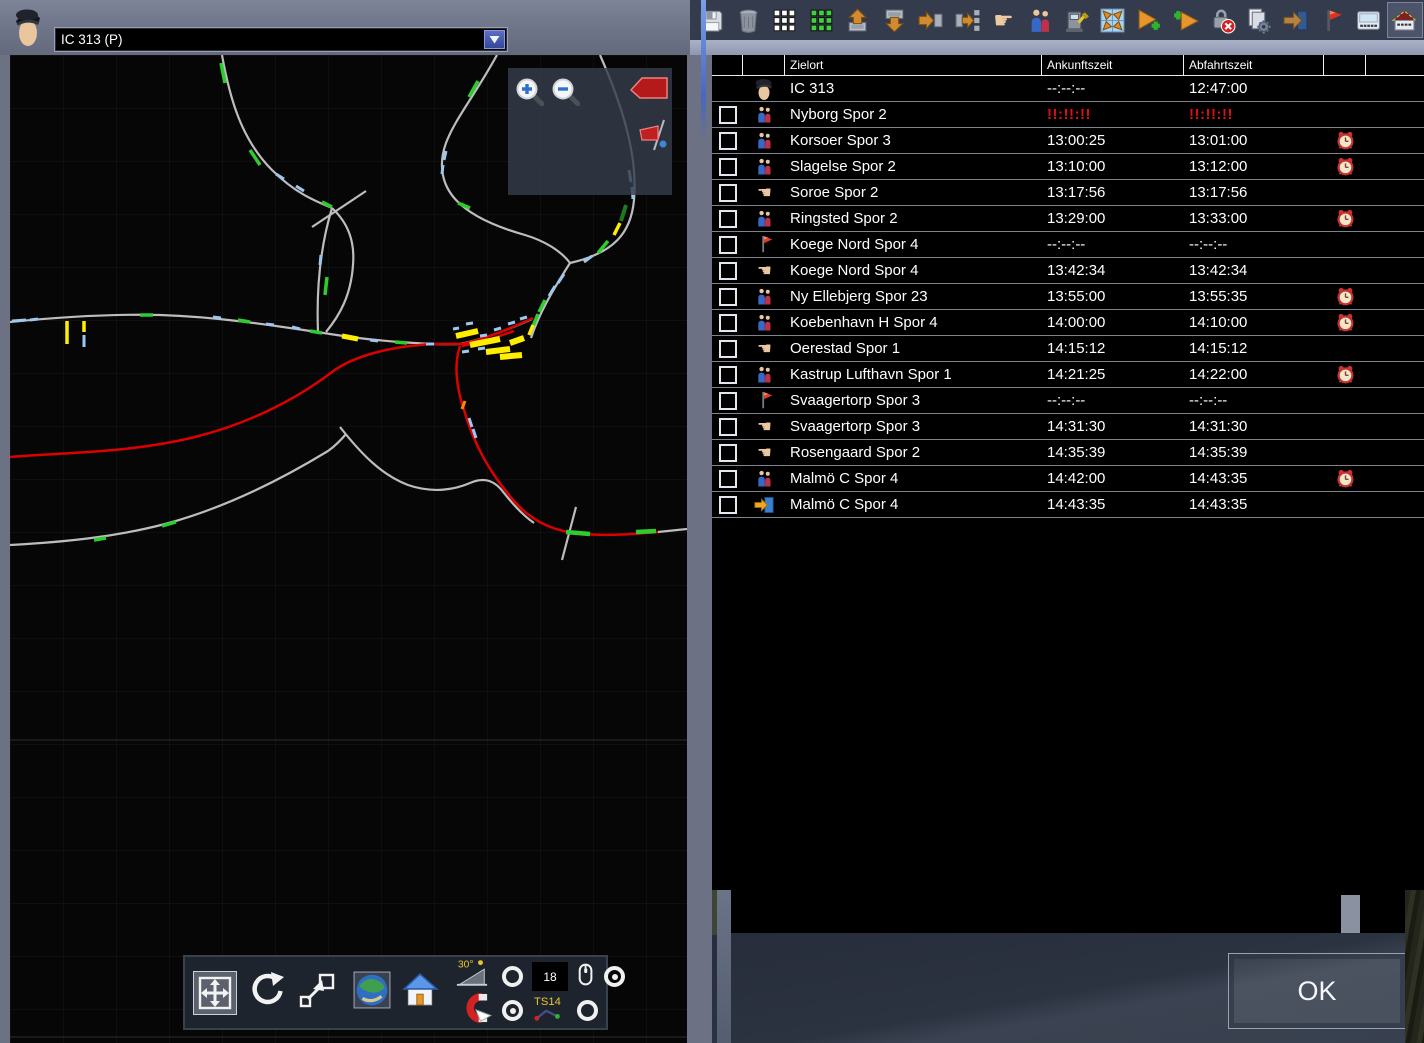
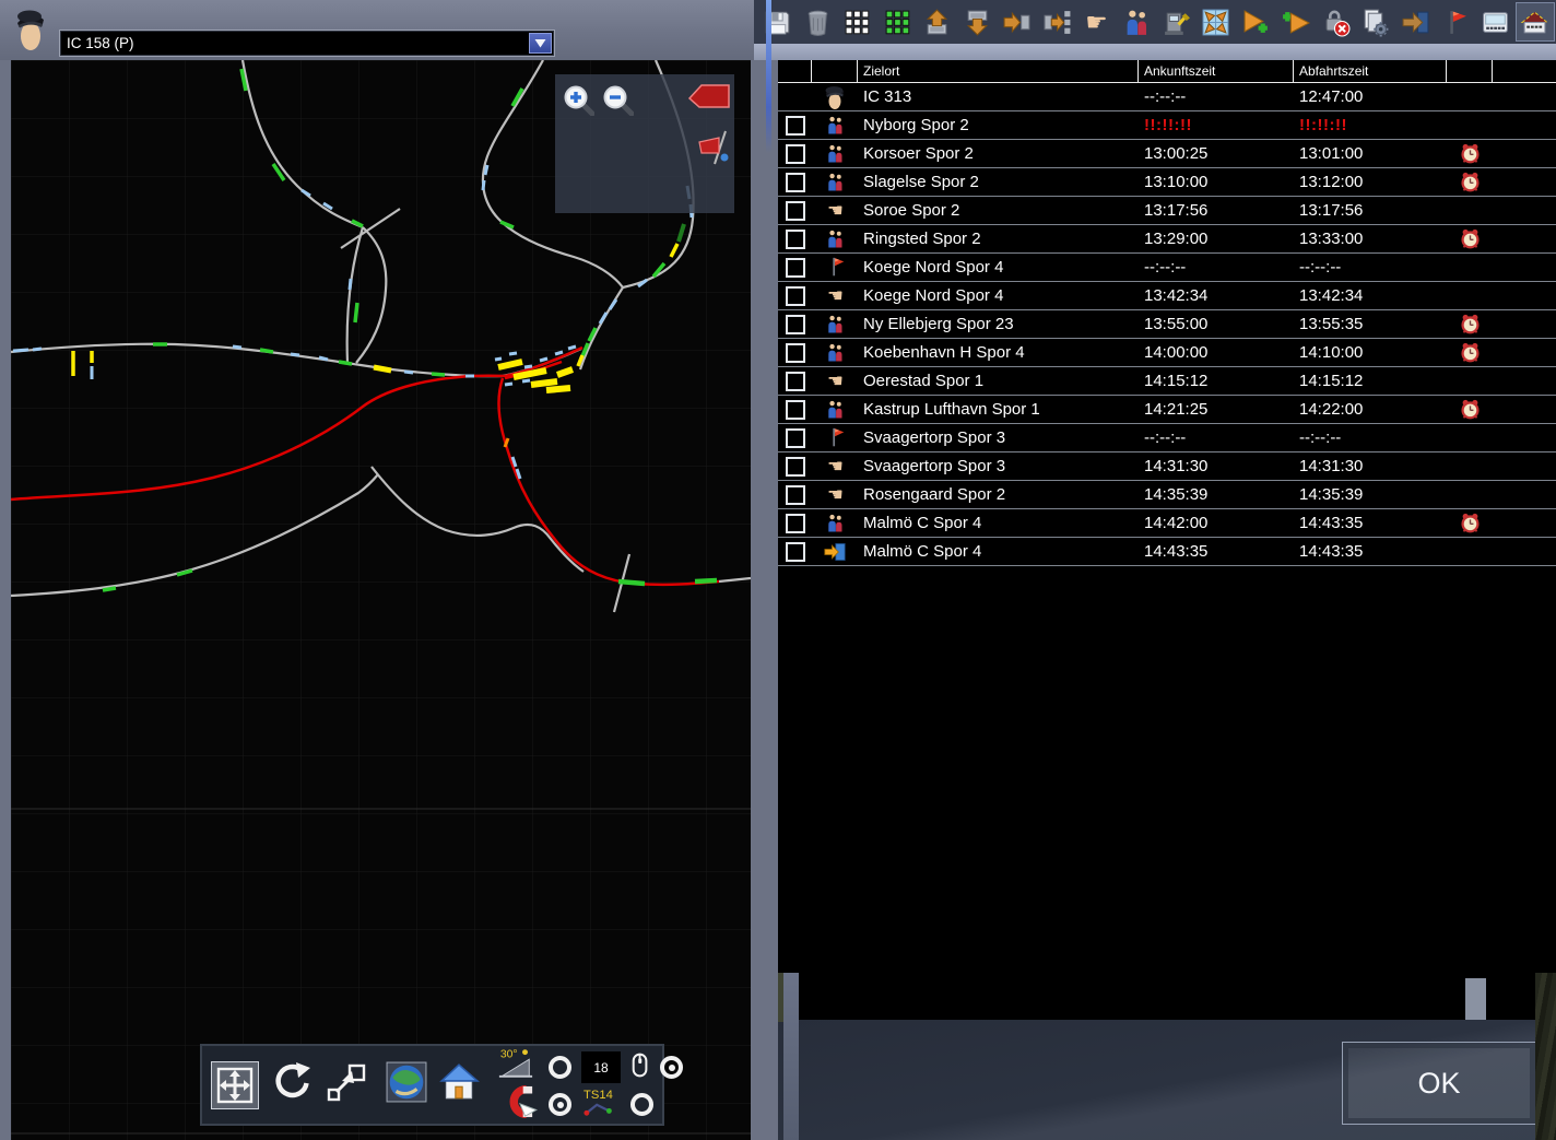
- IC 313 (P)
+ IC 158 (P)
  30°
  18
  TS14
  ☛
  Zielort
  Ankunftszeit
  Abfahrtszeit
  IC 313
  --:--:--
  12:47:00
  Nyborg Spor 2
  !!:!!:!!
  !!:!!:!!
- Korsoer Spor 3
+ Korsoer Spor 2
  13:00:25
  13:01:00
  Slagelse Spor 2
  13:10:00
  13:12:00
  ☚
  Soroe Spor 2
  13:17:56
  13:17:56
  Ringsted Spor 2
  13:29:00
  13:33:00
  Koege Nord Spor 4
  --:--:--
  --:--:--
  ☚
  Koege Nord Spor 4
  13:42:34
  13:42:34
  Ny Ellebjerg Spor 23
  13:55:00
  13:55:35
  Koebenhavn H Spor 4
  14:00:00
  14:10:00
  ☚
  Oerestad Spor 1
  14:15:12
  14:15:12
  Kastrup Lufthavn Spor 1
  14:21:25
  14:22:00
  Svaagertorp Spor 3
  --:--:--
  --:--:--
  ☚
  Svaagertorp Spor 3
  14:31:30
  14:31:30
  ☚
  Rosengaard Spor 2
  14:35:39
  14:35:39
  Malmö C Spor 4
  14:42:00
  14:43:35
  Malmö C Spor 4
  14:43:35
  14:43:35
  OK
